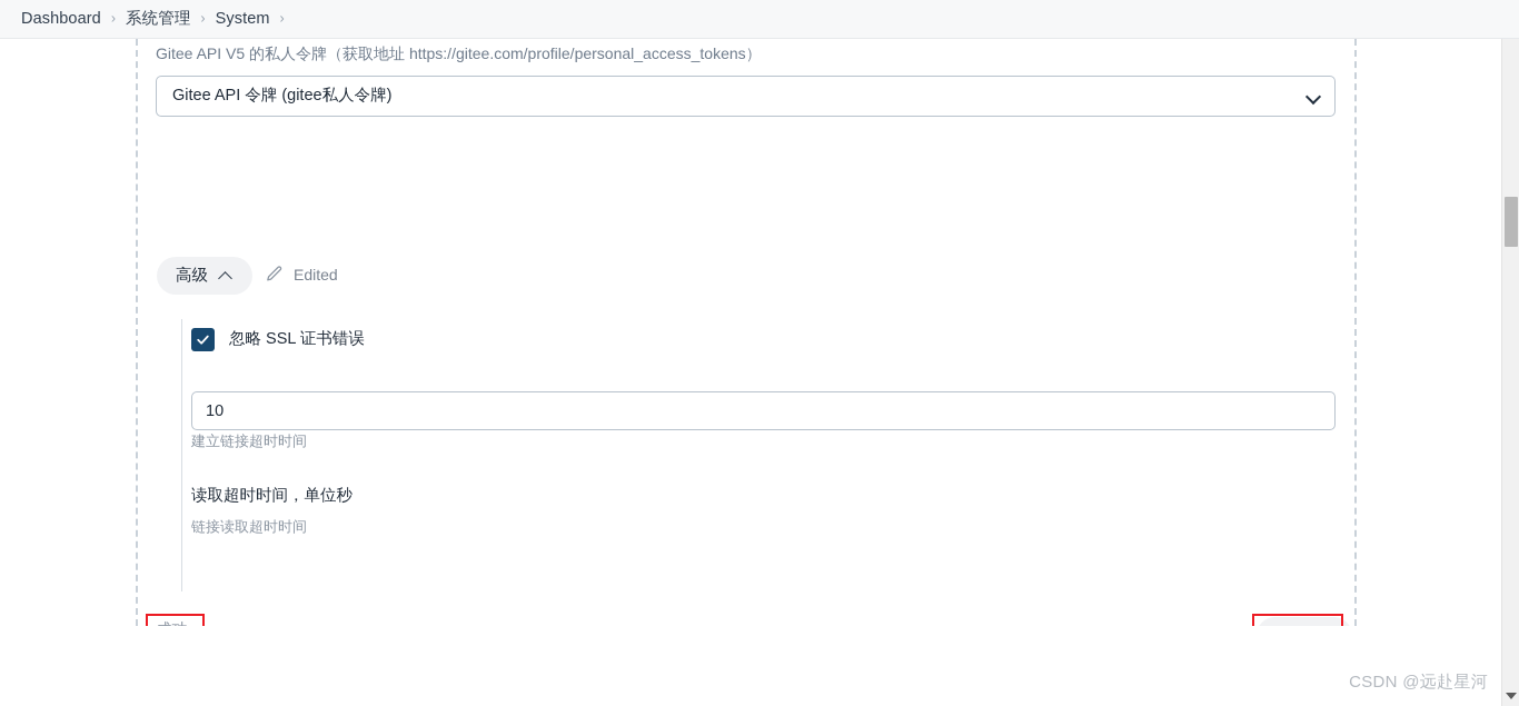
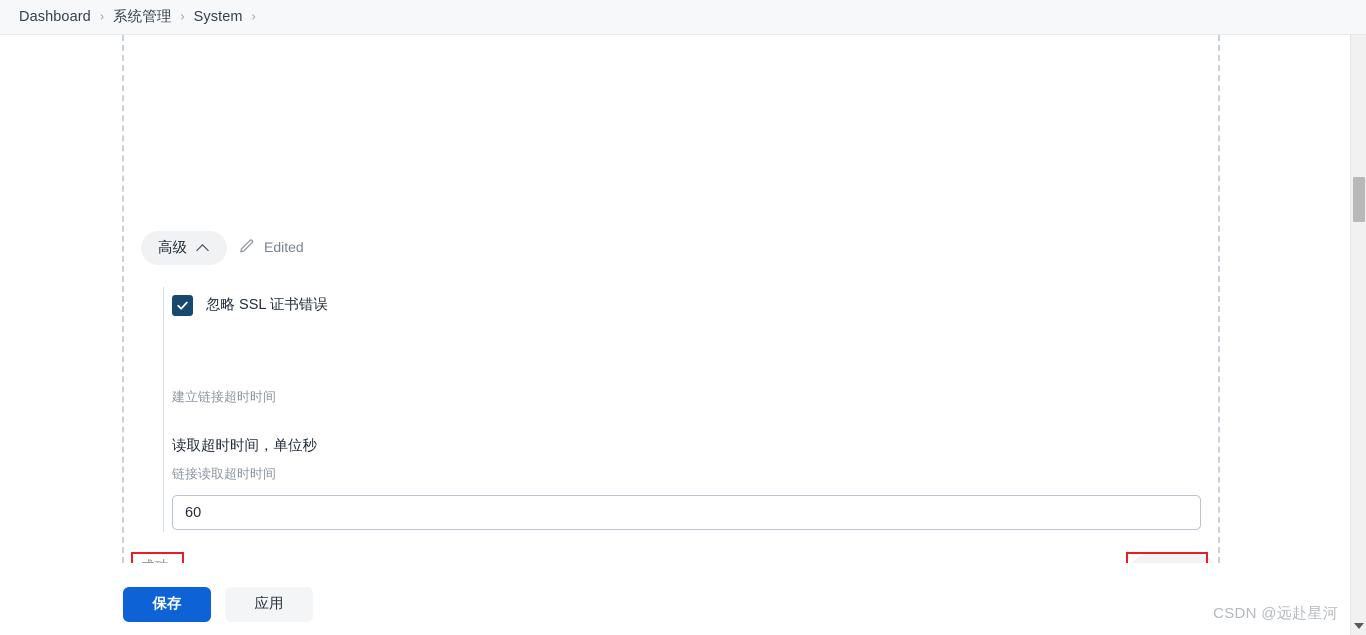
  Dashboard
  ›
  系统管理
  ›
  System
  ›
- Gitee API V5 的私人令牌（获取地址 https://gitee.com/profile/personal_access_tokens）
- Gitee API 令牌 (gitee私人令牌)
  高级
  Edited
  忽略 SSL 证书错误
- 10
  建立链接超时时间
  读取超时时间，单位秒
  链接读取超时时间
+ 60
+ 保存
+ 应用
  CSDN @远赴星河
